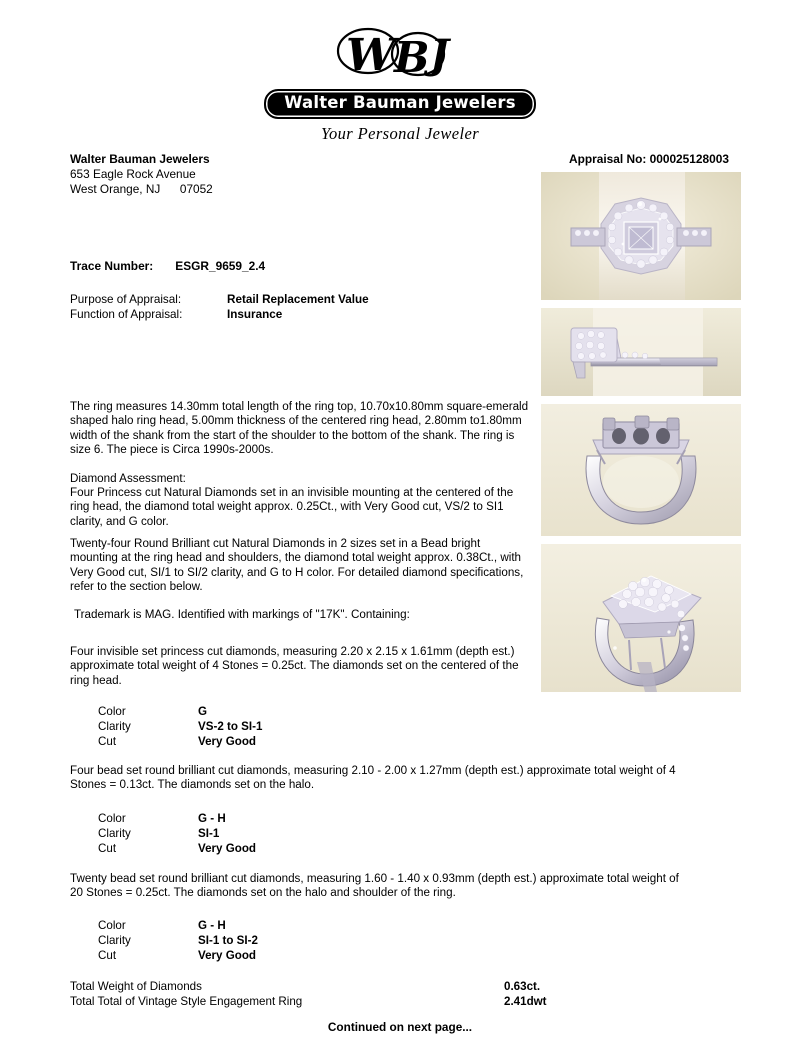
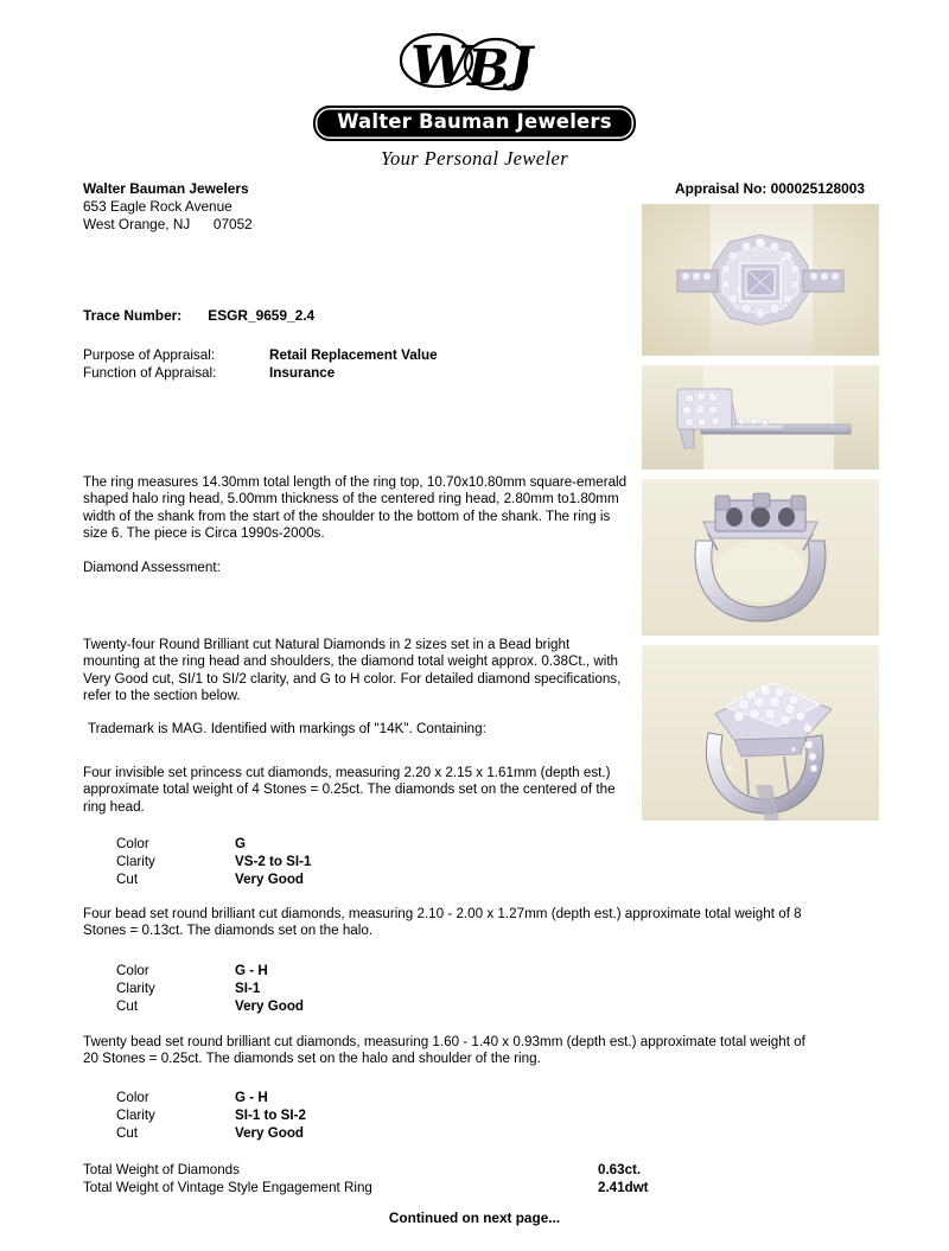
  W
  B
  J
  Walter Bauman Jewelers
  Your Personal Jeweler
  Walter Bauman Jewelers
  653 Eagle Rock Avenue West Orange, NJ 07052
  Appraisal No: 000025128003
  Trace Number: ESGR_9659_2.4
  Purpose of Appraisal: Retail Replacement Value
  Function of Appraisal: Insurance
  The ring measures 14.30mm total length of the ring top, 10.70x10.80mm square-emerald shaped halo ring head, 5.00mm thickness of the centered ring head, 2.80mm to1.80mm width of the shank from the start of the shoulder to the bottom of the shank. The ring is size 6. The piece is Circa 1990s-2000s.
  Diamond Assessment:
- Four Princess cut Natural Diamonds set in an invisible mounting at the centered of the ring head, the diamond total weight approx. 0.25Ct., with Very Good cut, VS/2 to SI1 clarity, and G color.
  Twenty-four Round Brilliant cut Natural Diamonds in 2 sizes set in a Bead bright mounting at the ring head and shoulders, the diamond total weight approx. 0.38Ct., with Very Good cut, SI/1 to SI/2 clarity, and G to H color. For detailed diamond specifications, refer to the section below.
- Trademark is MAG. Identified with markings of "17K". Containing:
+ Trademark is MAG. Identified with markings of "14K". Containing:
  Four invisible set princess cut diamonds, measuring 2.20 x 2.15 x 1.61mm (depth est.) approximate total weight of 4 Stones = 0.25ct. The diamonds set on the centered of the ring head.
  Color
  G
  Clarity
  VS-2 to SI-1
  Cut
  Very Good
- Four bead set round brilliant cut diamonds, measuring 2.10 - 2.00 x 1.27mm (depth est.) approximate total weight of 4 Stones = 0.13ct. The diamonds set on the halo.
+ Four bead set round brilliant cut diamonds, measuring 2.10 - 2.00 x 1.27mm (depth est.) approximate total weight of 8 Stones = 0.13ct. The diamonds set on the halo.
  Color
  G - H
  Clarity
  SI-1
  Cut
  Very Good
  Twenty bead set round brilliant cut diamonds, measuring 1.60 - 1.40 x 0.93mm (depth est.) approximate total weight of 20 Stones = 0.25ct. The diamonds set on the halo and shoulder of the ring.
  Color
  G - H
  Clarity
  SI-1 to SI-2
  Cut
  Very Good
  Total Weight of Diamonds
  0.63ct.
- Total Total of Vintage Style Engagement Ring
+ Total Weight of Vintage Style Engagement Ring
  2.41dwt
  Continued on next page...
